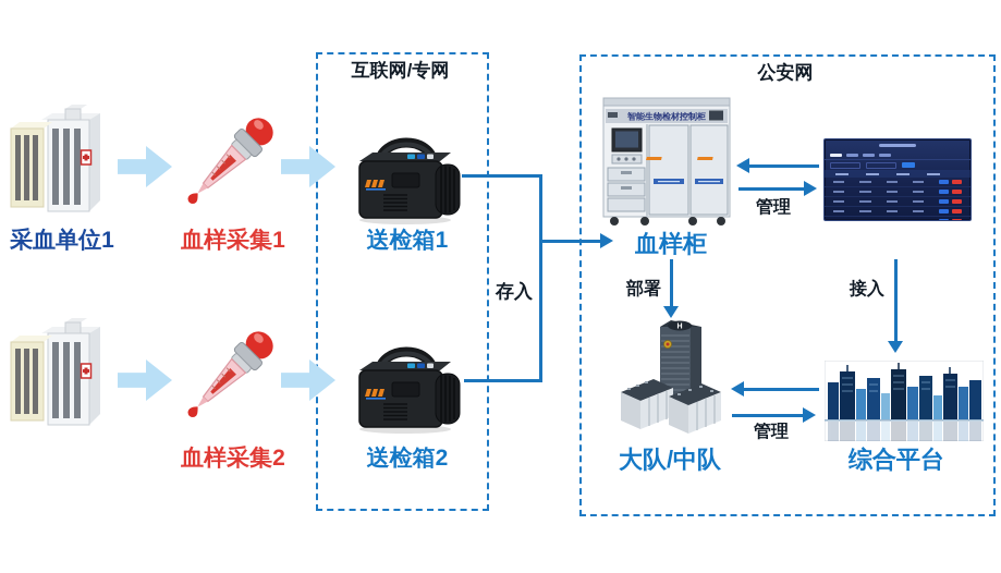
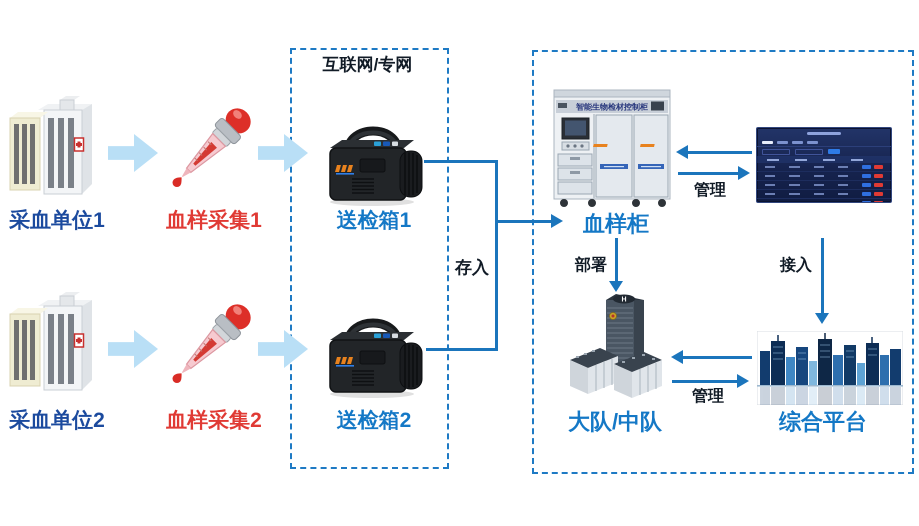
  互联网/专网
- 公安网
  采血单位1
  血样采集1
  送检箱1
+ 采血单位2
  血样采集2
  送检箱2
  存入
  管理
  部署
  接入
  管理
  智能生物检材控制柜
  血样柜
  大队/中队
  综合平台
